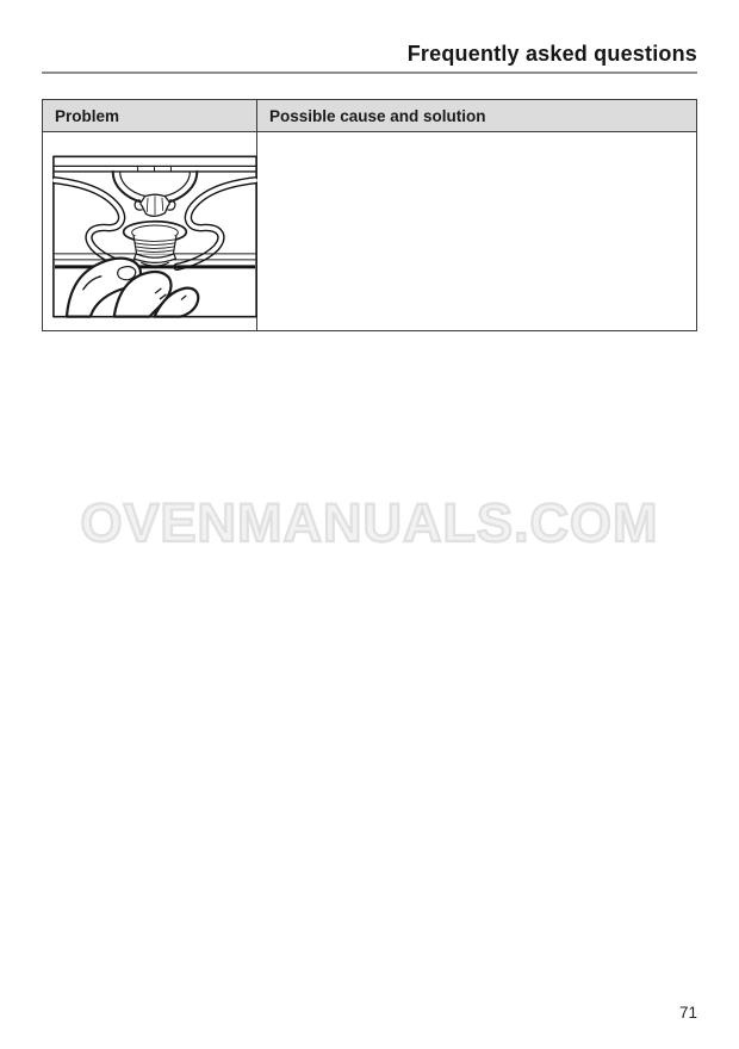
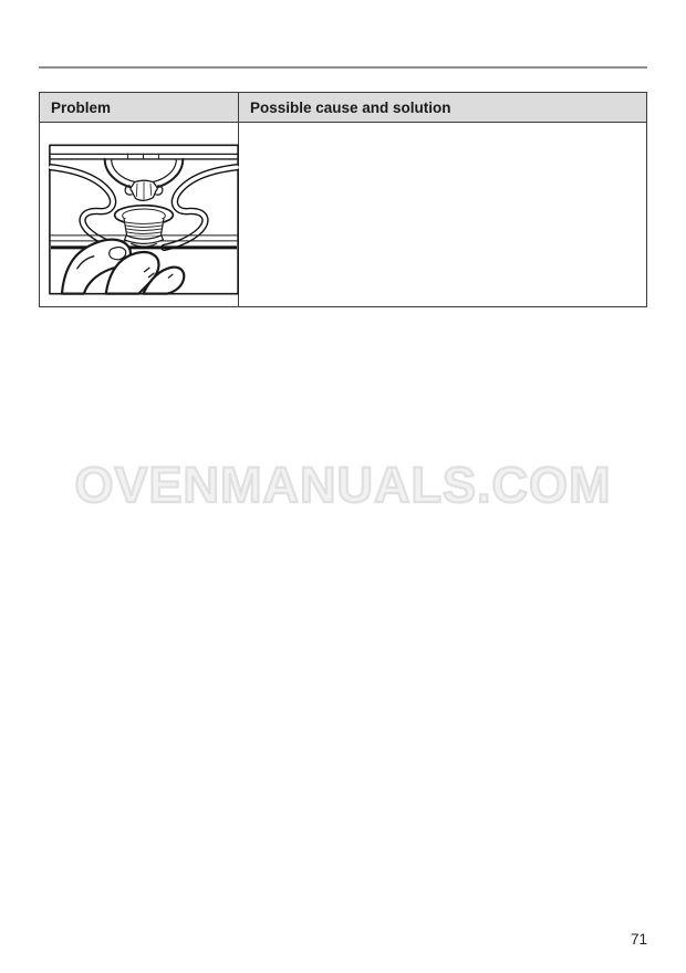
- Frequently asked questions
  Problem
  Possible cause and solution
  OVENMANUALS.COM
  71
